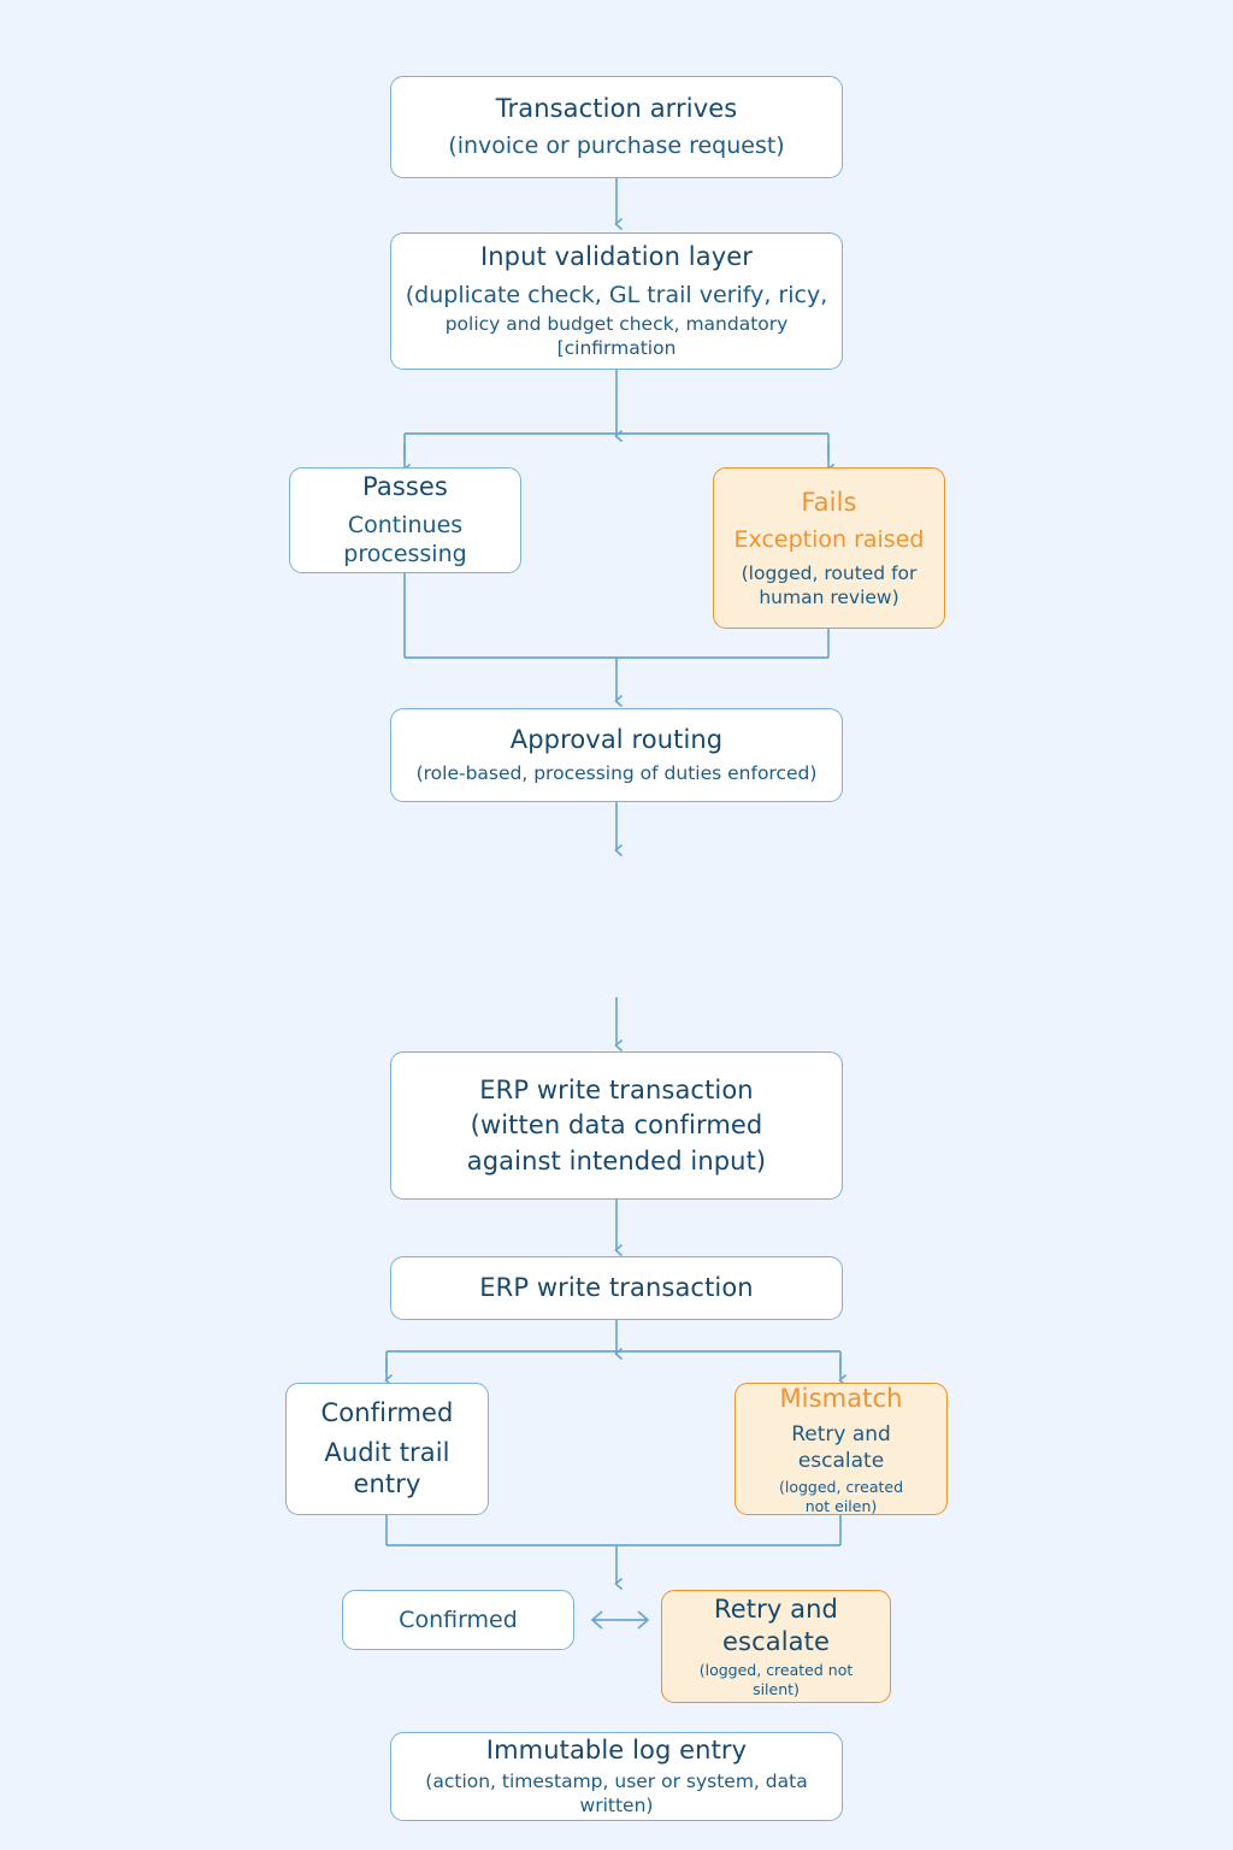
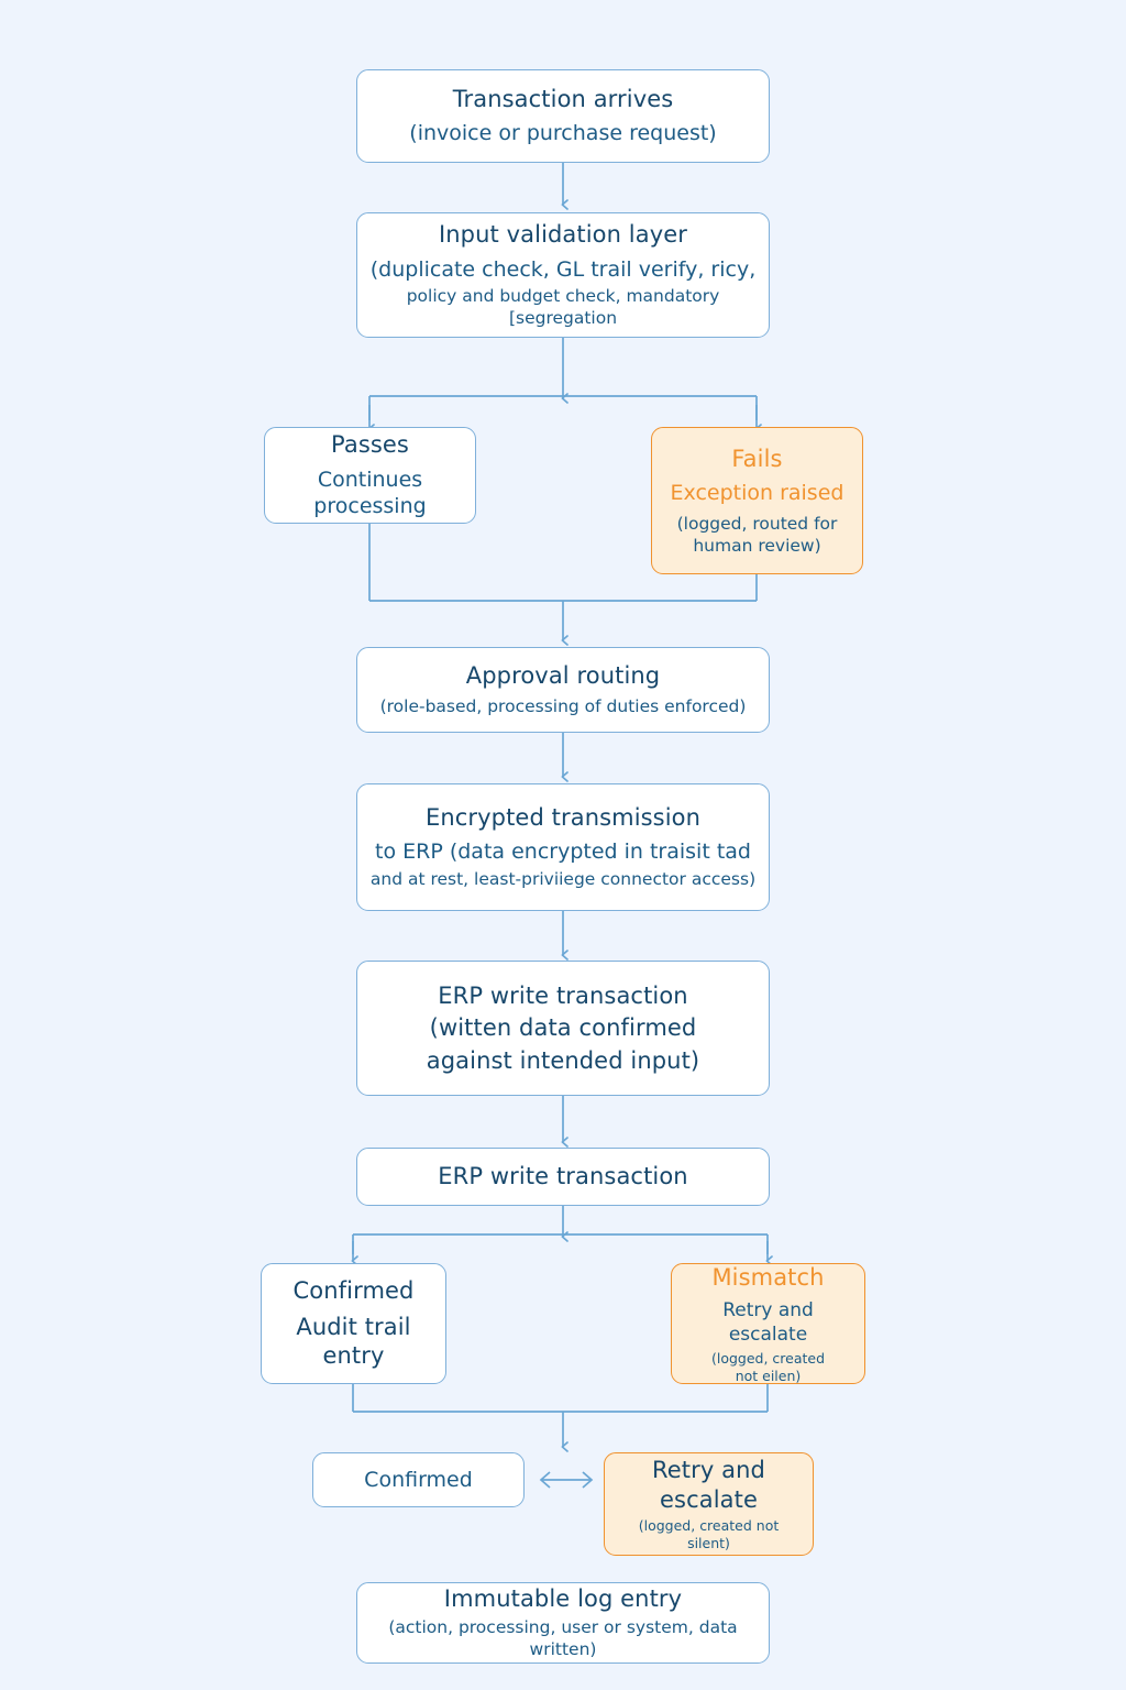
  Transaction arrives
  (invoice or purchase request)
  Input validation layer
  (duplicate check, GL trail verify, ricy,
- policy and budget check, mandatory [cinfirmation
+ policy and budget check, mandatory [segregation
  Passes
  Continues processing
  Fails
  Exception raised
  (logged, routed for
  human review)
  Approval routing
  (role-based, processing of duties enforced)
+ Encrypted transmission
+ to ERP (data encrypted in traisit tad
+ and at rest, least-priviiege connector access)
  ERP write transaction
  (witten data confirmed
  against intended input)
  ERP write transaction
  Confirmed
  Audit trail
  entry
  Mismatch
  Retry and escalate
  (logged, created
  not eilen)
  Confirmed
  Retry and
  escalate
  (logged, created not silent)
  Immutable log entry
- (action, timestamp, user or system, data written)
+ (action, processing, user or system, data written)
